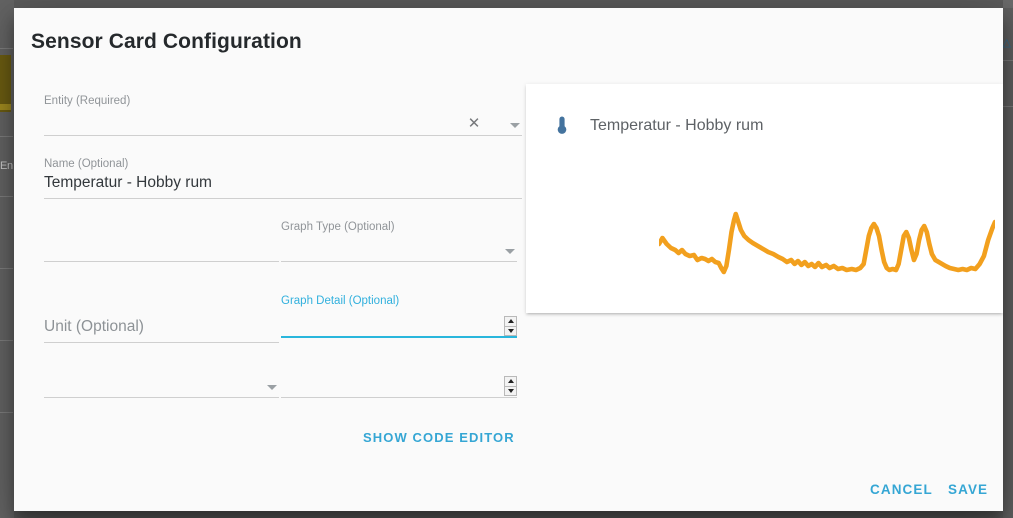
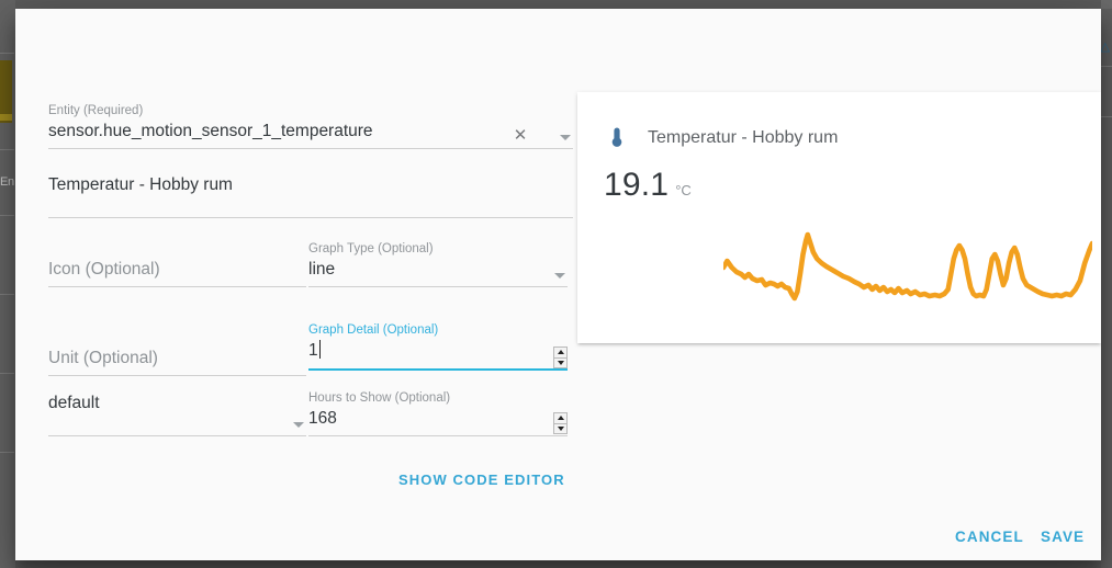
  En
  △
- Sensor Card Configuration
  Entity (Required)
+ sensor.hue_motion_sensor_1_temperature
  ✕
- Name (Optional)
  Temperatur - Hobby rum
+ Icon (Optional)
  Graph Type (Optional)
+ line
  Unit (Optional)
  Graph Detail (Optional)
+ 1
+ default
+ Hours to Show (Optional)
+ 168
  SHOW CODE EDITOR
  Temperatur - Hobby rum
+ 19.1
+ °C
  CANCEL
  SAVE
